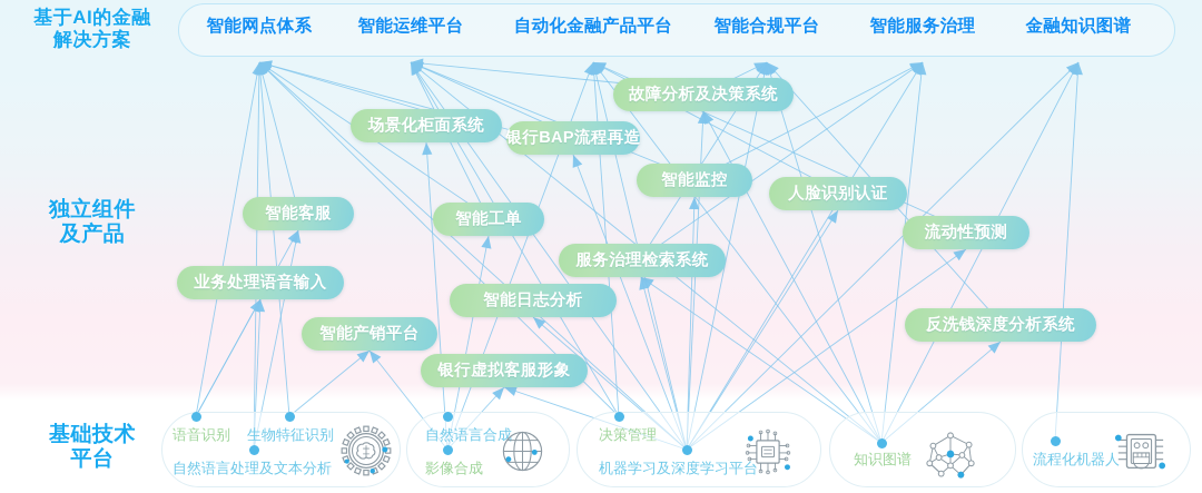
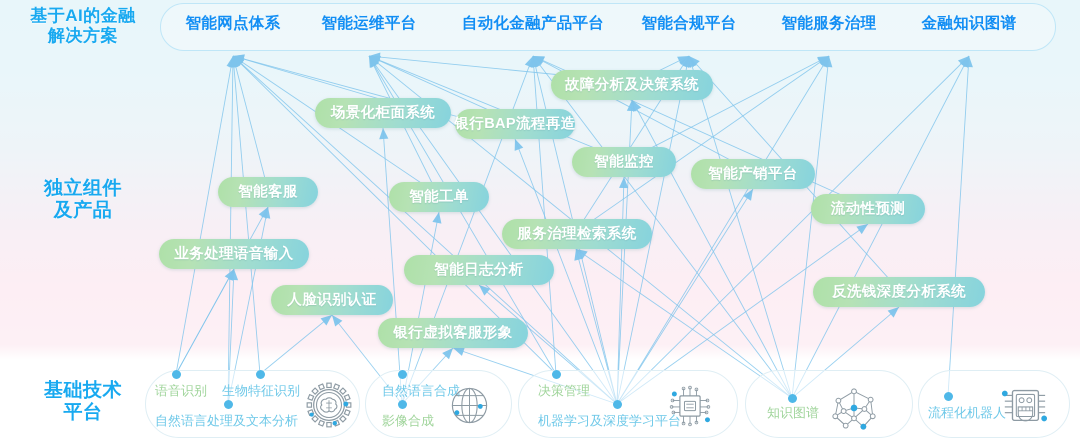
  基于AI的金融
  解决方案
  独立组件
  及产品
  基础技术
  平台
  智能网点体系
  智能运维平台
  自动化金融产品平台
  智能合规平台
  智能服务治理
  金融知识图谱
  故障分析及决策系统
  场景化柜面系统
  银行BAP流程再造
  智能监控
- 人脸识别认证
+ 智能产销平台
  智能客服
  智能工单
  流动性预测
  服务治理检索系统
  业务处理语音输入
  智能日志分析
- 智能产销平台
+ 人脸识别认证
  反洗钱深度分析系统
  银行虚拟客服形象
  语音识别
  生物特征识别
  自然语言处理及文本分析
  自然语言合成
  影像合成
  决策管理
  机器学习及深度学习平台
  知识图谱
  流程化机器人
